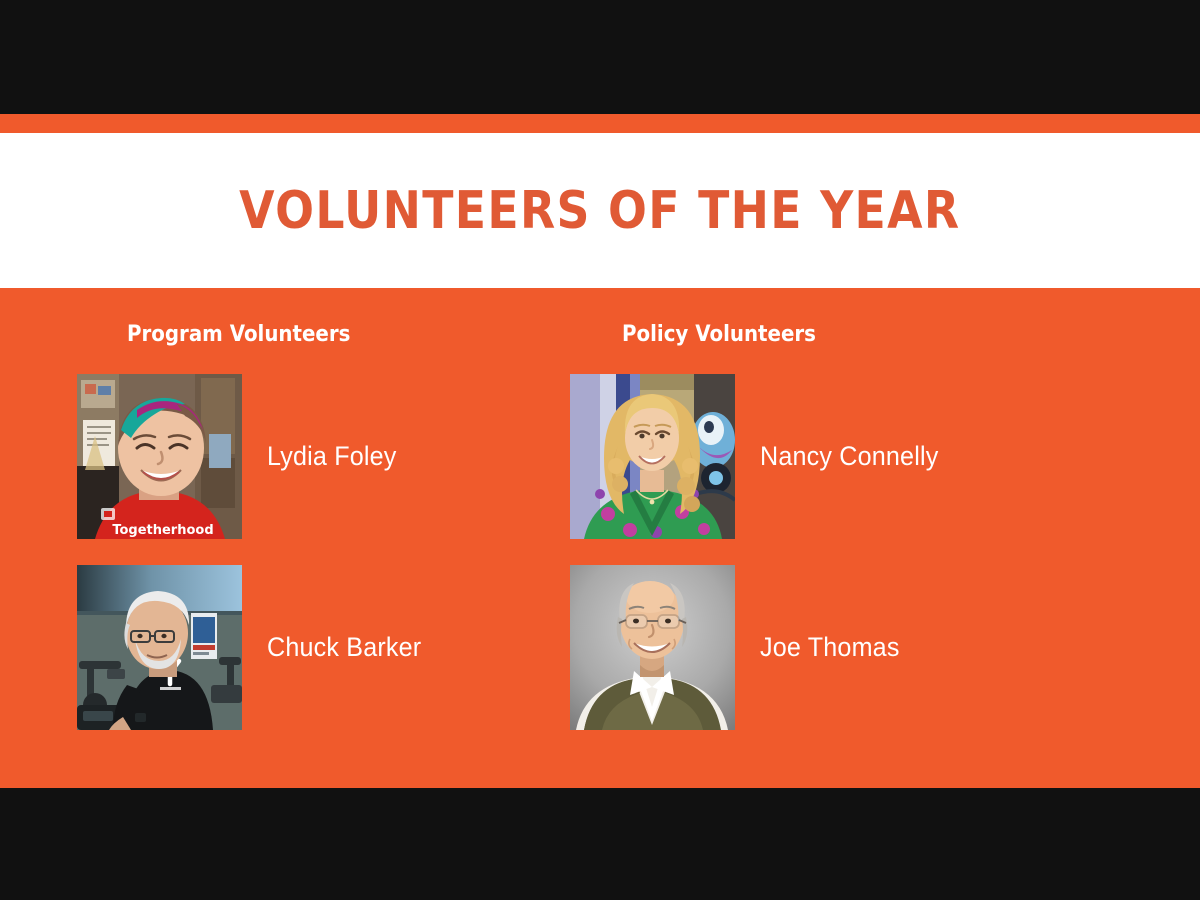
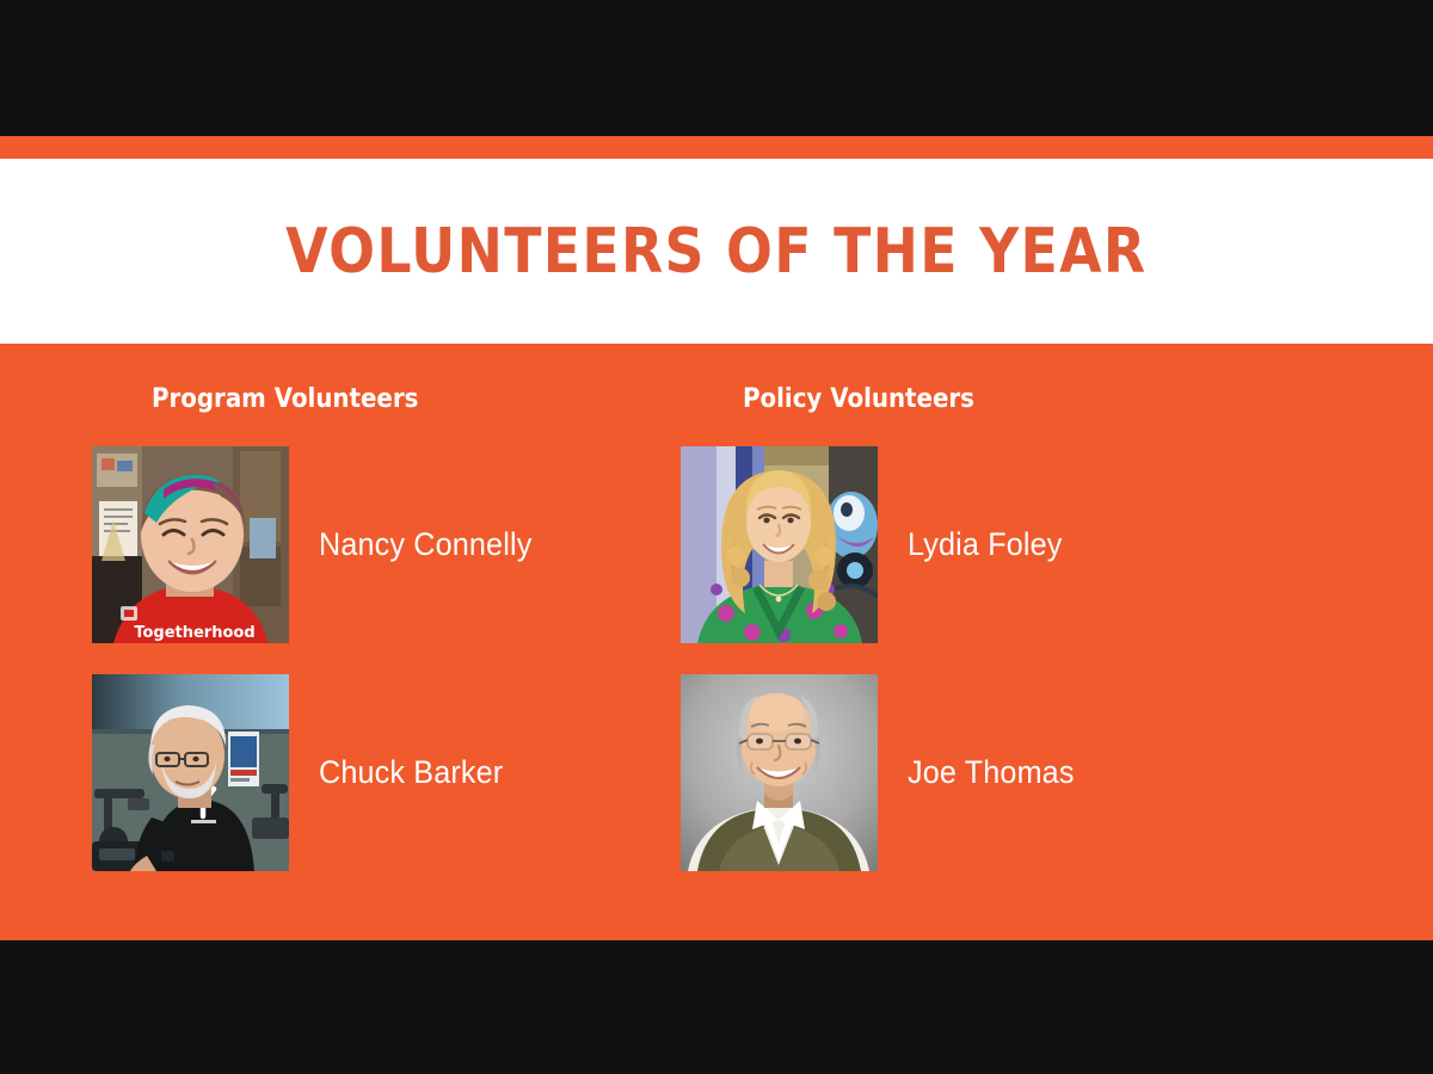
  VOLUNTEERS OF THE YEAR
  Program Volunteers
  Togetherhood
- Lydia Foley
+ Nancy Connelly
  Chuck Barker
  Policy Volunteers
- Nancy Connelly
+ Lydia Foley
  Joe Thomas
